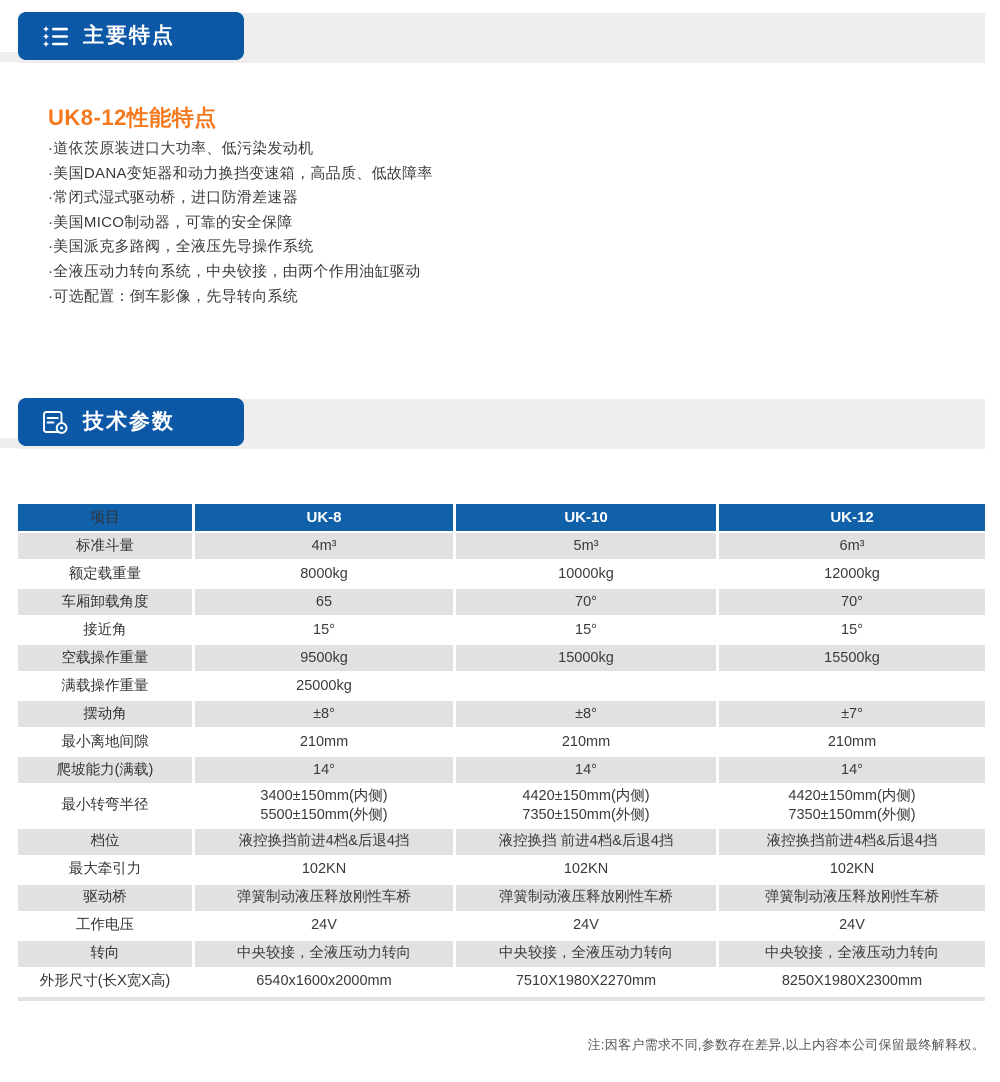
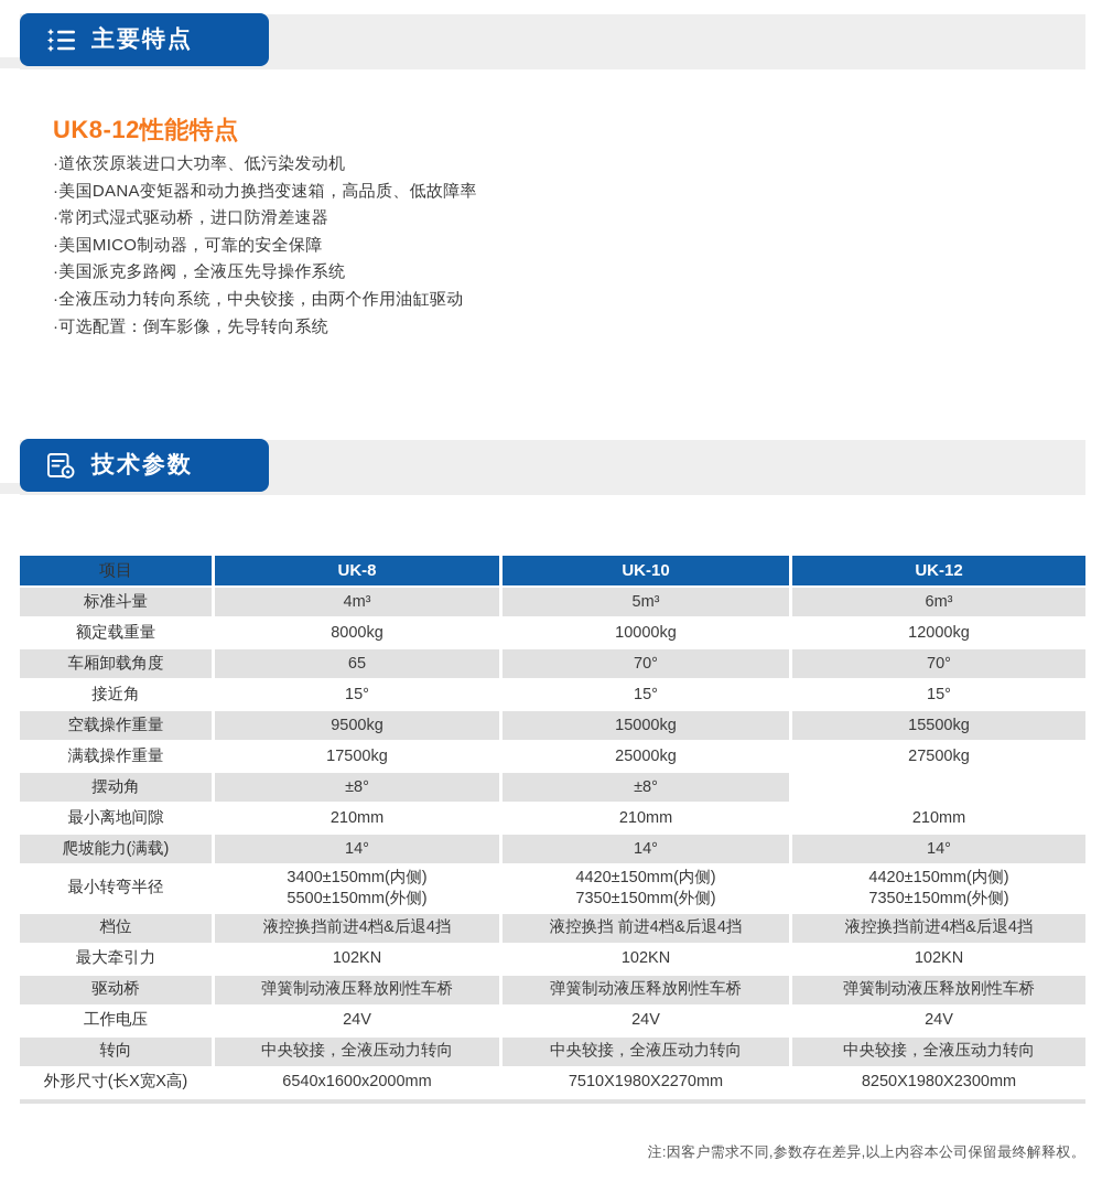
  主要特点
  UK8-12性能特点
  ·道依茨原装进口大功率、低污染发动机
  ·美国DANA变矩器和动力换挡变速箱，高品质、低故障率
  ·常闭式湿式驱动桥，进口防滑差速器
  ·美国MICO制动器，可靠的安全保障
  ·美国派克多路阀，全液压先导操作系统
  ·全液压动力转向系统，中央铰接，由两个作用油缸驱动
  ·可选配置：倒车影像，先导转向系统
  技术参数
  项目
  UK-8
  UK-10
  UK-12
  标准斗量
  4m³
  5m³
  6m³
  额定载重量
  8000kg
  10000kg
  12000kg
  车厢卸载角度
  65
  70°
  70°
  接近角
  15°
  15°
  15°
  空载操作重量
  9500kg
  15000kg
  15500kg
  满载操作重量
+ 17500kg
  25000kg
+ 27500kg
  摆动角
  ±8°
  ±8°
- ±7°
  最小离地间隙
  210mm
  210mm
  210mm
  爬坡能力(满载)
  14°
  14°
  14°
  最小转弯半径
  3400±150mm(内侧)
  5500±150mm(外侧)
  4420±150mm(内侧)
  7350±150mm(外侧)
  4420±150mm(内侧)
  7350±150mm(外侧)
  档位
  液控换挡前进4档&后退4挡
  液控换挡 前进4档&后退4挡
  液控换挡前进4档&后退4挡
  最大牵引力
  102KN
  102KN
  102KN
  驱动桥
  弹簧制动液压释放刚性车桥
  弹簧制动液压释放刚性车桥
  弹簧制动液压释放刚性车桥
  工作电压
  24V
  24V
  24V
  转向
  中央较接，全液压动力转向
  中央较接，全液压动力转向
  中央较接，全液压动力转向
  外形尺寸(长X宽X高)
  6540x1600x2000mm
  7510X1980X2270mm
  8250X1980X2300mm
  注:因客户需求不同,参数存在差异,以上内容本公司保留最终解释权。
